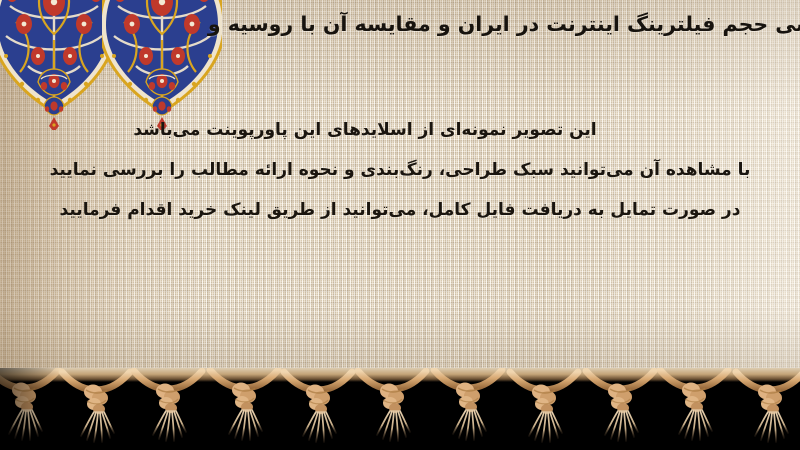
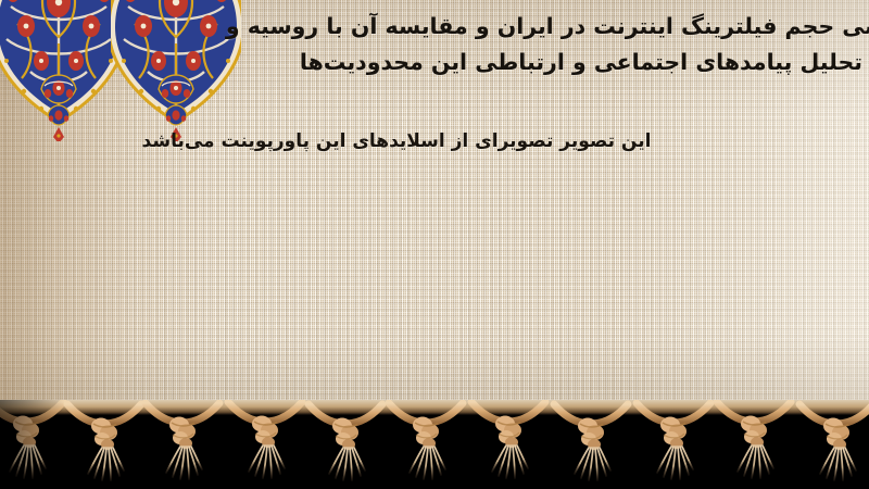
  ی حجم فیلترینگ اینترنت در ایران و مقایسه آن با روسیه و
+ تحلیل پیامدهای اجتماعی و ارتباطی این محدودیت‌ها
- این تصویر نمونه‌ای از اسلایدهای این پاورپوینت می‌باشد
+ این تصویر تصویر‌ای از اسلایدهای این پاورپوینت می‌باشد
- با مشاهده آن می‌توانید سبک طراحی، رنگ‌بندی و نحوه ارائه مطالب را بررسی نمایید
- در صورت تمایل به دریافت فایل کامل، می‌توانید از طریق لینک خرید اقدام فرمایید
